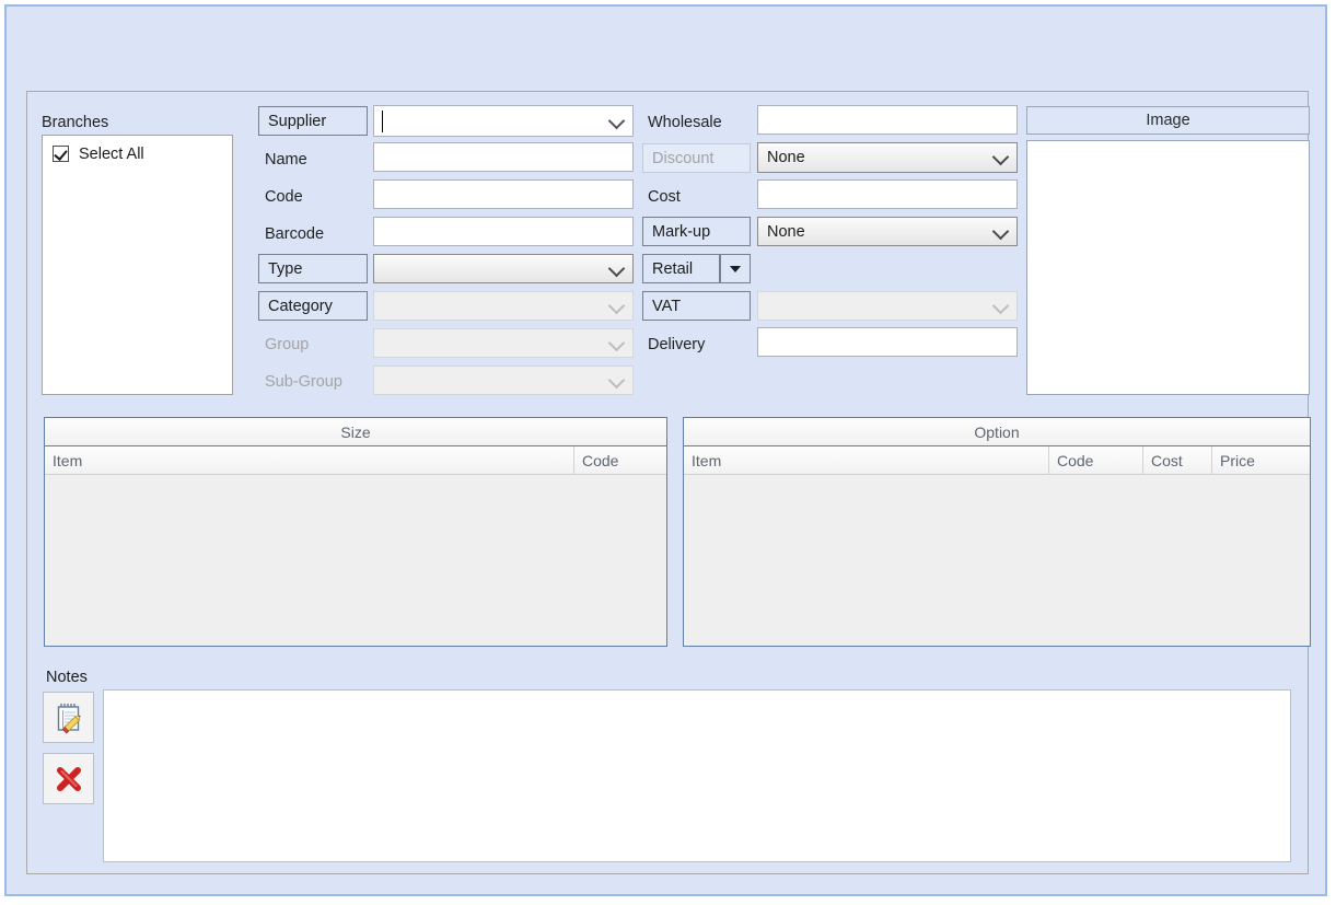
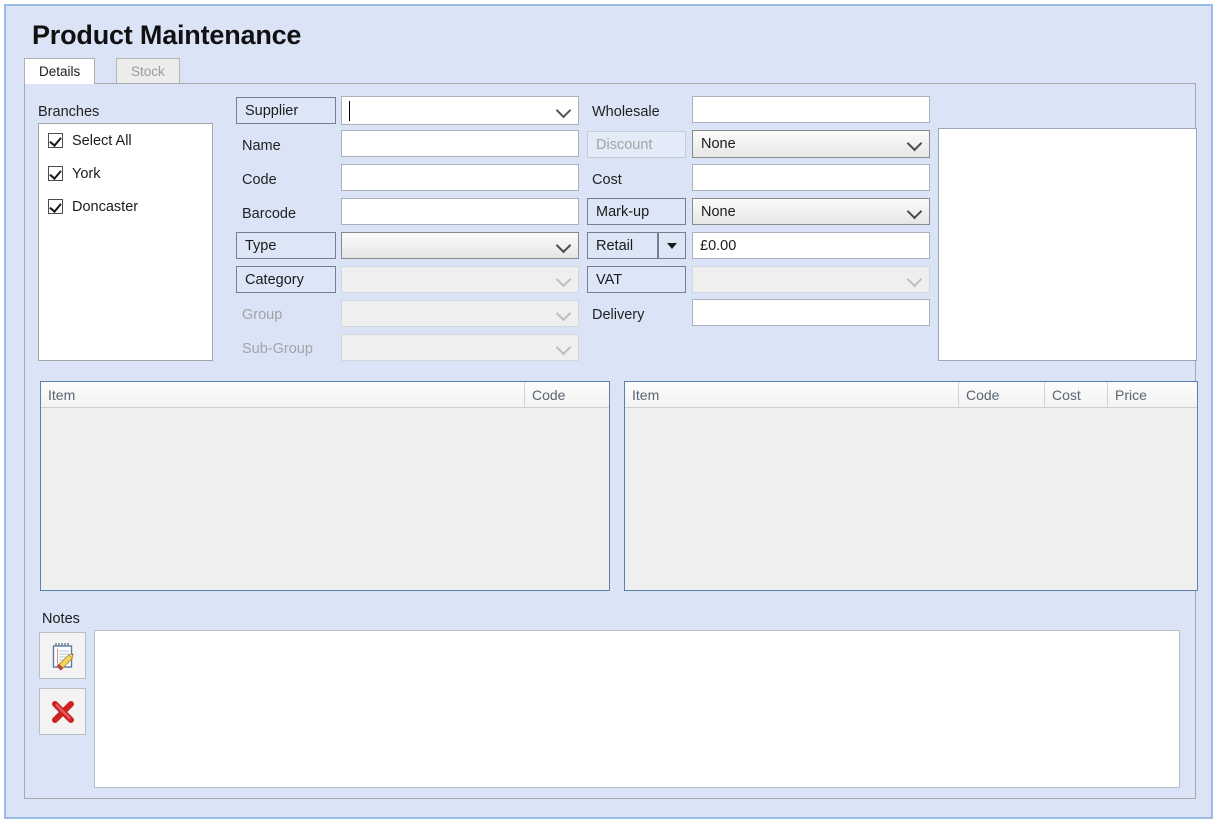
+ Product Maintenance
+ Details
+ Stock
  Branches
  Select All
+ York
+ Doncaster
  Supplier
  Name
  Code
  Barcode
  Type
  Category
  Group
  Sub-Group
  Wholesale
  Discount
  None
  Cost
  Mark-up
  None
  Retail
+ £0.00
  VAT
  Delivery
- Image
- Size
  Item
  Code
- Option
  Item
  Code
  Cost
  Price
  Notes
